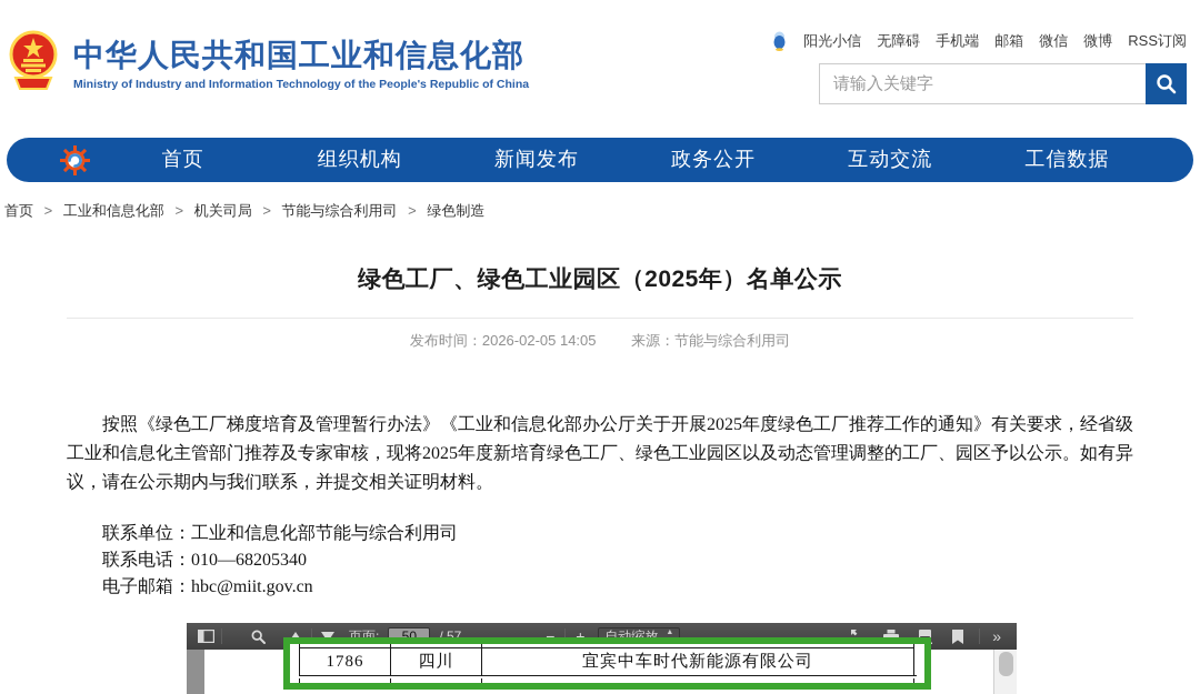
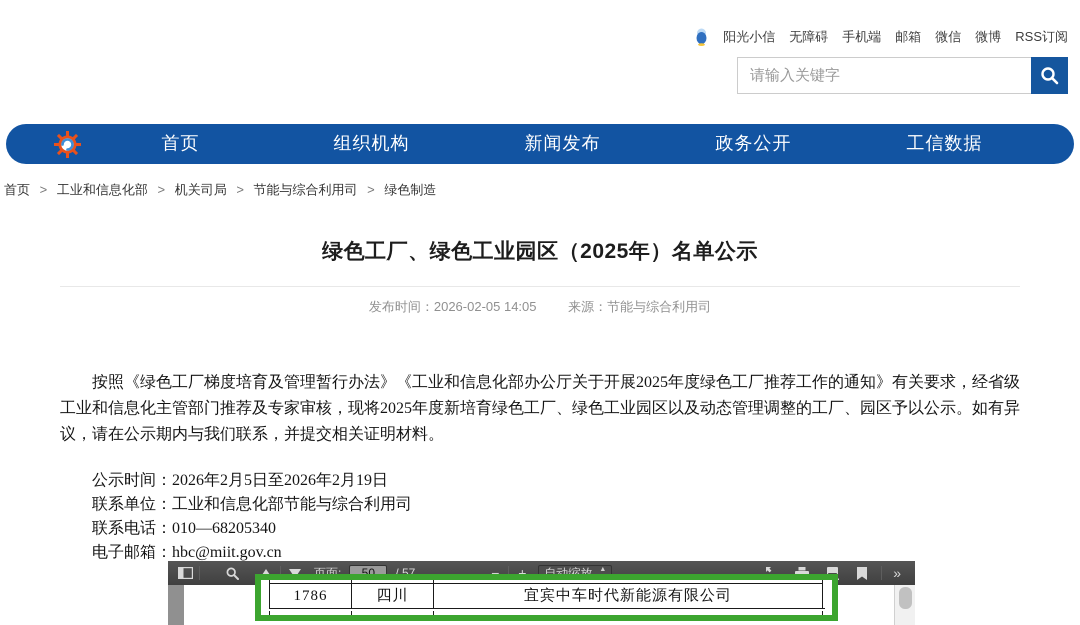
- 中华人民共和国工业和信息化部
- Ministry of Industry and Information Technology of the People's Republic of China
  阳光小信
  无障碍
  手机端
  邮箱
  微信
  微博
  RSS订阅
  请输入关键字
  首页
  组织机构
  新闻发布
  政务公开
- 互动交流
  工信数据
  首页 > 工业和信息化部 > 机关司局 > 节能与综合利用司 > 绿色制造
  绿色工厂、绿色工业园区（2025年）名单公示
  发布时间：2026-02-05 14:05 来源：节能与综合利用司
  按照《绿色工厂梯度培育及管理暂行办法》《工业和信息化部办公厅关于开展2025年度绿色工厂推荐工作的通知》有关要求，经省级工业和信息化主管部门推荐及专家审核，现将2025年度新培育绿色工厂、绿色工业园区以及动态管理调整的工厂、园区予以公示。如有异议，请在公示期内与我们联系，并提交相关证明材料。
+ 公示时间：2026年2月5日至2026年2月19日
  联系单位：工业和信息化部节能与综合利用司
  联系电话：010—68205340
  电子邮箱：hbc@miit.gov.cn
  页面:
  50
  / 57
  −
  +
  自动缩放
  »
  1786
  四川
  宜宾中车时代新能源有限公司
